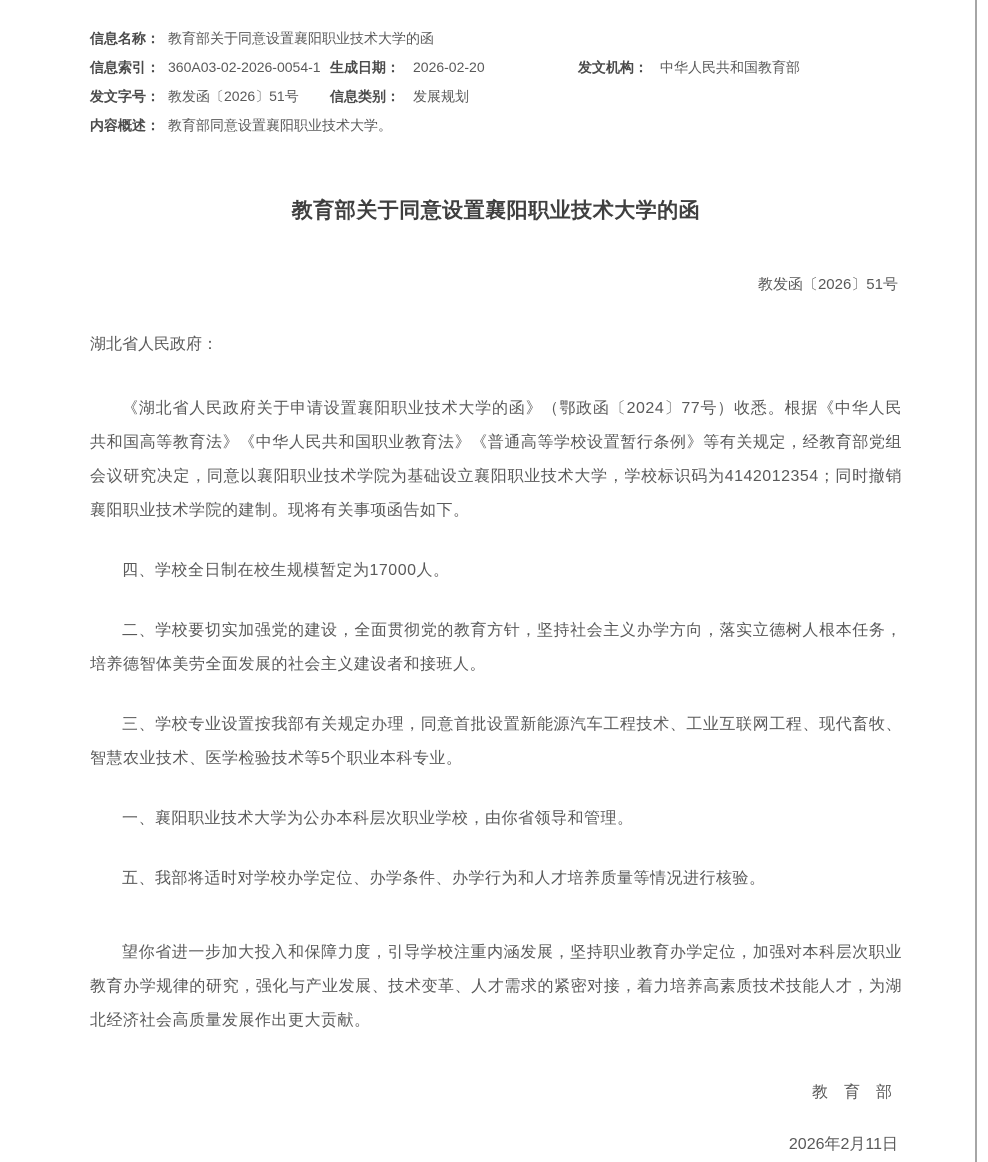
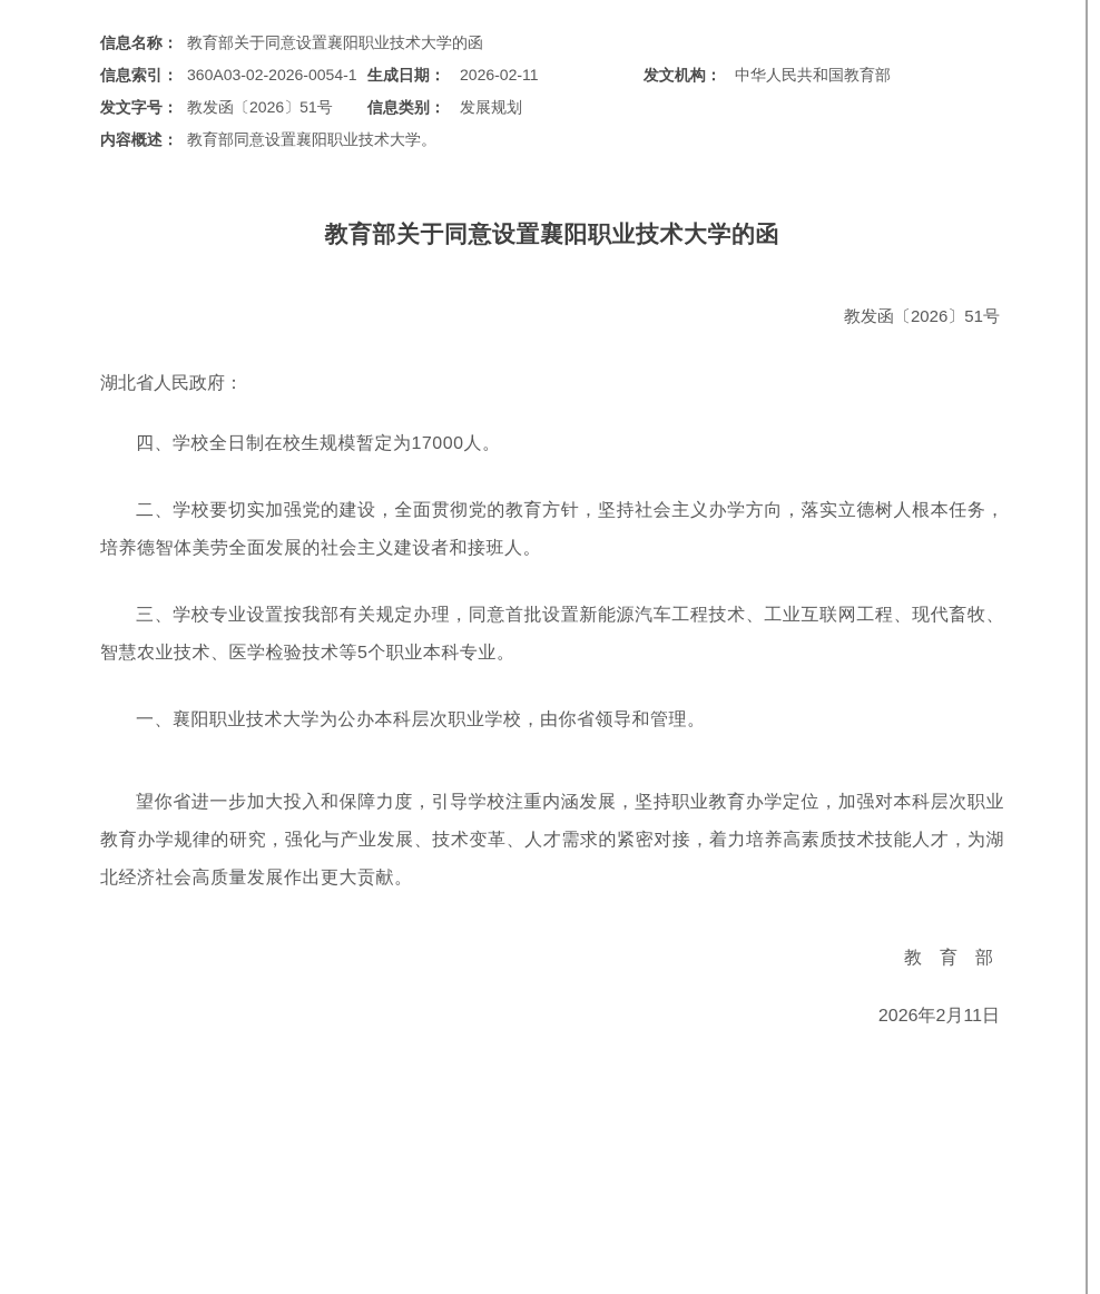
  信息名称：
  教育部关于同意设置襄阳职业技术大学的函
  信息索引：
  360A03-02-2026-0054-1
  生成日期：
- 2026-02-20
+ 2026-02-11
  发文机构：
  中华人民共和国教育部
  发文字号：
  教发函〔2026〕51号
  信息类别：
  发展规划
  内容概述：
  教育部同意设置襄阳职业技术大学。
  教育部关于同意设置襄阳职业技术大学的函
  教发函〔2026〕51号
  湖北省人民政府：
- 《湖北省人民政府关于申请设置襄阳职业技术大学的函》（鄂政函〔2024〕77号）收悉。根据《中华人民共和国高等教育法》《中华人民共和国职业教育法》《普通高等学校设置暂行条例》等有关规定，经教育部党组会议研究决定，同意以襄阳职业技术学院为基础设立襄阳职业技术大学，学校标识码为4142012354；同时撤销襄阳职业技术学院的建制。现将有关事项函告如下。
  四、学校全日制在校生规模暂定为17000人。
  二、学校要切实加强党的建设，全面贯彻党的教育方针，坚持社会主义办学方向，落实立德树人根本任务，培养德智体美劳全面发展的社会主义建设者和接班人。
  三、学校专业设置按我部有关规定办理，同意首批设置新能源汽车工程技术、工业互联网工程、现代畜牧、智慧农业技术、医学检验技术等5个职业本科专业。
  一、襄阳职业技术大学为公办本科层次职业学校，由你省领导和管理。
- 五、我部将适时对学校办学定位、办学条件、办学行为和人才培养质量等情况进行核验。
  望你省进一步加大投入和保障力度，引导学校注重内涵发展，坚持职业教育办学定位，加强对本科层次职业教育办学规律的研究，强化与产业发展、技术变革、人才需求的紧密对接，着力培养高素质技术技能人才，为湖北经济社会高质量发展作出更大贡献。
  教 育 部
  2026年2月11日
